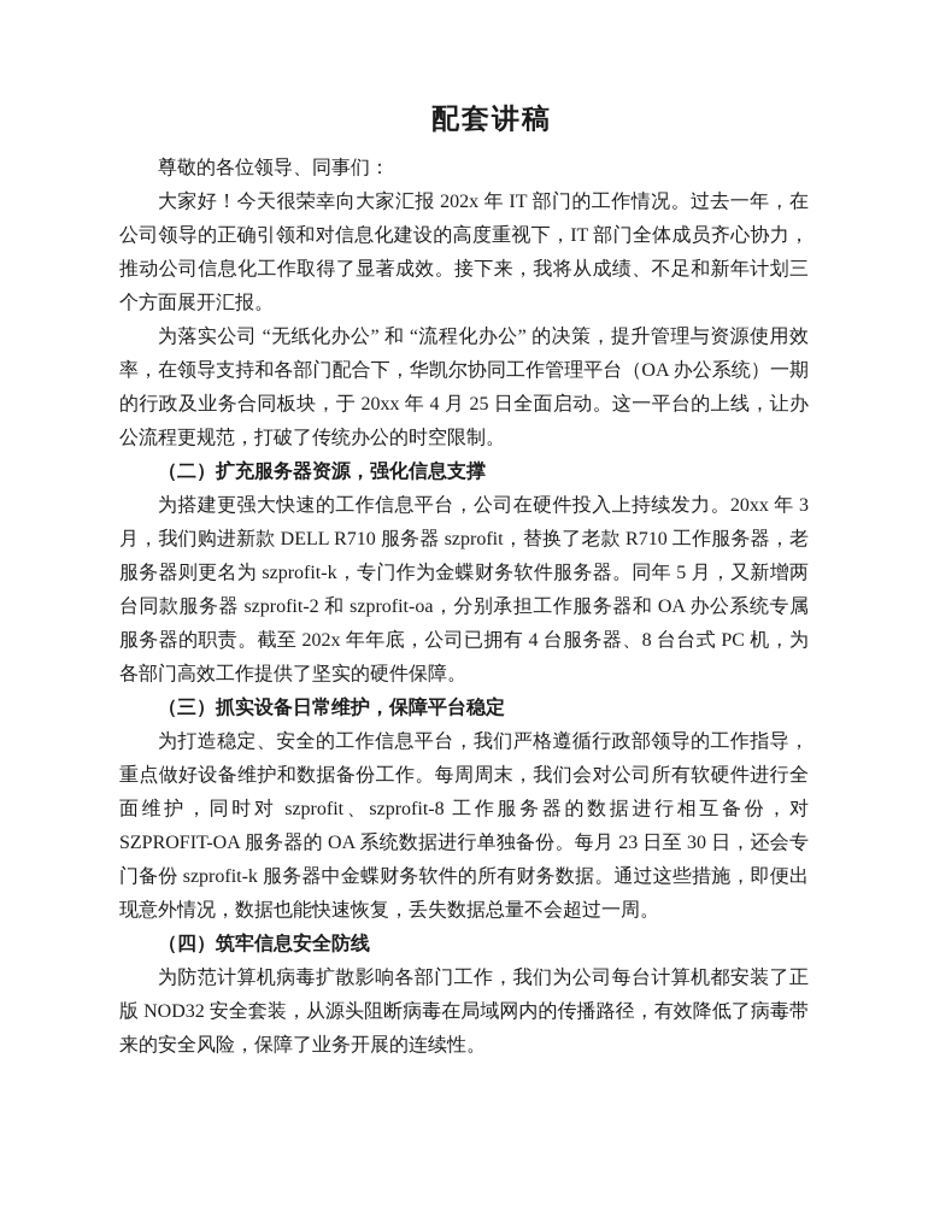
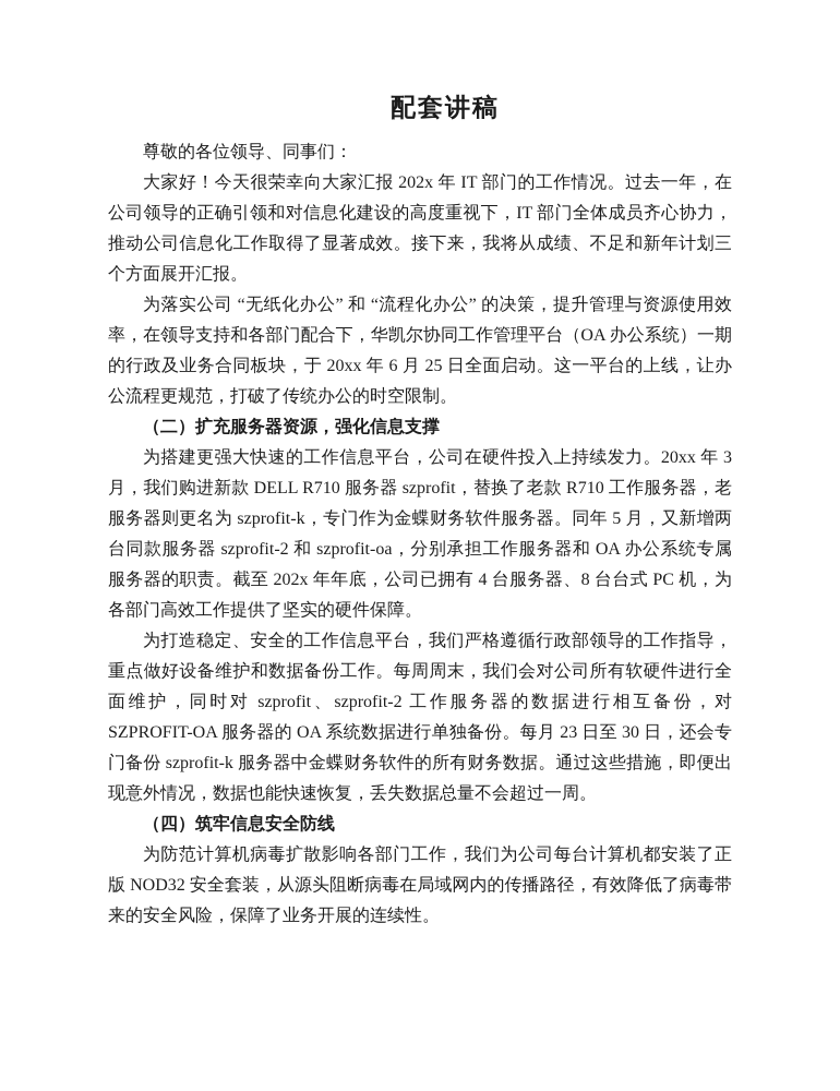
  配套讲稿
  尊敬的各位领导、同事们：
  大家好！今天很荣幸向大家汇报 202x 年 IT 部门的工作情况。过去一年，在公司领导的正确引领和对信息化建设的高度重视下，IT 部门全体成员齐心协力，推动公司信息化工作取得了显著成效。接下来，我将从成绩、不足和新年计划三个方面展开汇报。
- 为落实公司 “无纸化办公” 和 “流程化办公” 的决策，提升管理与资源使用效率，在领导支持和各部门配合下，华凯尔协同工作管理平台（OA 办公系统）一期的行政及业务合同板块，于 20xx 年 4 月 25 日全面启动。这一平台的上线，让办公流程更规范，打破了传统办公的时空限制。
+ 为落实公司 “无纸化办公” 和 “流程化办公” 的决策，提升管理与资源使用效率，在领导支持和各部门配合下，华凯尔协同工作管理平台（OA 办公系统）一期的行政及业务合同板块，于 20xx 年 6 月 25 日全面启动。这一平台的上线，让办公流程更规范，打破了传统办公的时空限制。
  （二）扩充服务器资源，强化信息支撑
  为搭建更强大快速的工作信息平台，公司在硬件投入上持续发力。20xx 年 3 月，我们购进新款 DELL R710 服务器 szprofit，替换了老款 R710 工作服务器，老服务器则更名为 szprofit-k，专门作为金蝶财务软件服务器。同年 5 月，又新增两台同款服务器 szprofit-2 和 szprofit-oa，分别承担工作服务器和 OA 办公系统专属服务器的职责。截至 202x 年年底，公司已拥有 4 台服务器、8 台台式 PC 机，为各部门高效工作提供了坚实的硬件保障。
- （三）抓实设备日常维护，保障平台稳定
- 为打造稳定、安全的工作信息平台，我们严格遵循行政部领导的工作指导，重点做好设备维护和数据备份工作。每周周末，我们会对公司所有软硬件进行全面维护，同时对 szprofit、szprofit-8 工作服务器的数据进行相互备份，对 SZPROFIT-OA 服务器的 OA 系统数据进行单独备份。每月 23 日至 30 日，还会专门备份 szprofit-k 服务器中金蝶财务软件的所有财务数据。通过这些措施，即便出现意外情况，数据也能快速恢复，丢失数据总量不会超过一周。
+ 为打造稳定、安全的工作信息平台，我们严格遵循行政部领导的工作指导，重点做好设备维护和数据备份工作。每周周末，我们会对公司所有软硬件进行全面维护，同时对 szprofit、szprofit-2 工作服务器的数据进行相互备份，对 SZPROFIT-OA 服务器的 OA 系统数据进行单独备份。每月 23 日至 30 日，还会专门备份 szprofit-k 服务器中金蝶财务软件的所有财务数据。通过这些措施，即便出现意外情况，数据也能快速恢复，丢失数据总量不会超过一周。
  （四）筑牢信息安全防线
  为防范计算机病毒扩散影响各部门工作，我们为公司每台计算机都安装了正版 NOD32 安全套装，从源头阻断病毒在局域网内的传播路径，有效降低了病毒带来的安全风险，保障了业务开展的连续性。
